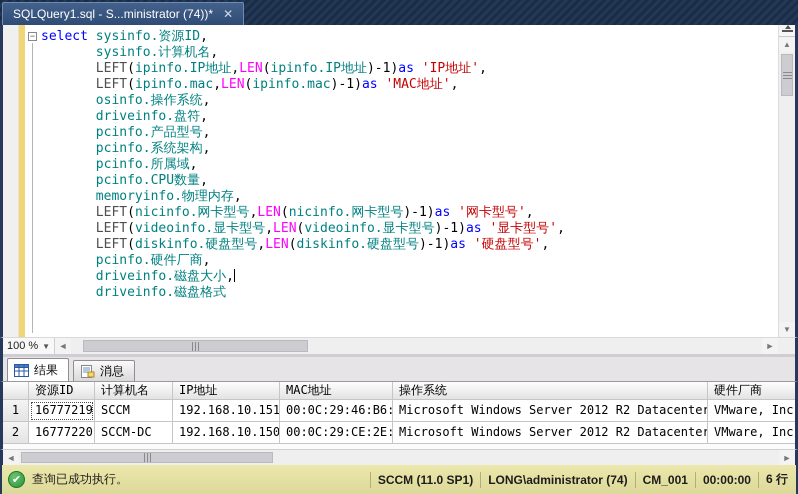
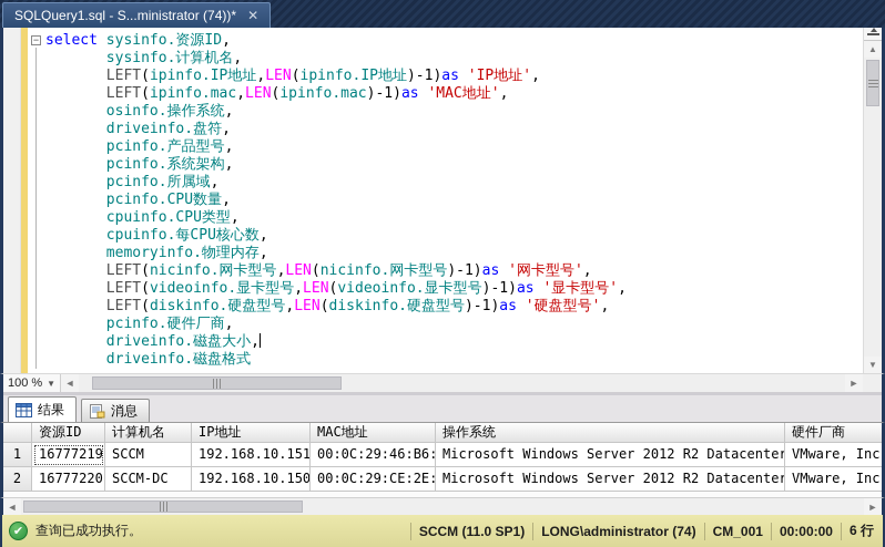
  SQLQuery1.sql - S...ministrator (74))*
  ✕
  −
  select sysinfo.资源ID,
  sysinfo.计算机名,
  LEFT(ipinfo.IP地址,LEN(ipinfo.IP地址)-1)as 'IP地址',
  LEFT(ipinfo.mac,LEN(ipinfo.mac)-1)as 'MAC地址',
  osinfo.操作系统,
  driveinfo.盘符,
  pcinfo.产品型号,
  pcinfo.系统架构,
  pcinfo.所属域,
  pcinfo.CPU数量,
+ cpuinfo.CPU类型,
+ cpuinfo.每CPU核心数,
  memoryinfo.物理内存,
  LEFT(nicinfo.网卡型号,LEN(nicinfo.网卡型号)-1)as '网卡型号',
  LEFT(videoinfo.显卡型号,LEN(videoinfo.显卡型号)-1)as '显卡型号',
  LEFT(diskinfo.硬盘型号,LEN(diskinfo.硬盘型号)-1)as '硬盘型号',
  pcinfo.硬件厂商,
  driveinfo.磁盘大小,
  driveinfo.磁盘格式
  ▲
  ▼
  100 %
  ▼
  ◄
  ►
  结果
  消息
  资源ID
  计算机名
  IP地址
  MAC地址
  操作系统
  硬件厂商
  1
  16777219
  SCCM
  192.168.10.151
  00:0C:29:46:B6:
  Microsoft Windows Server 2012 R2 Datacenter
  VMware, Inc
  2
  16777220
  SCCM-DC
  192.168.10.150
  00:0C:29:CE:2E:
  Microsoft Windows Server 2012 R2 Datacenter
  VMware, Inc
  ◄
  ►
  ✔
  查询已成功执行。
  SCCM (11.0 SP1)
  LONG\administrator (74)
  CM_001
  00:00:00
  6 行
